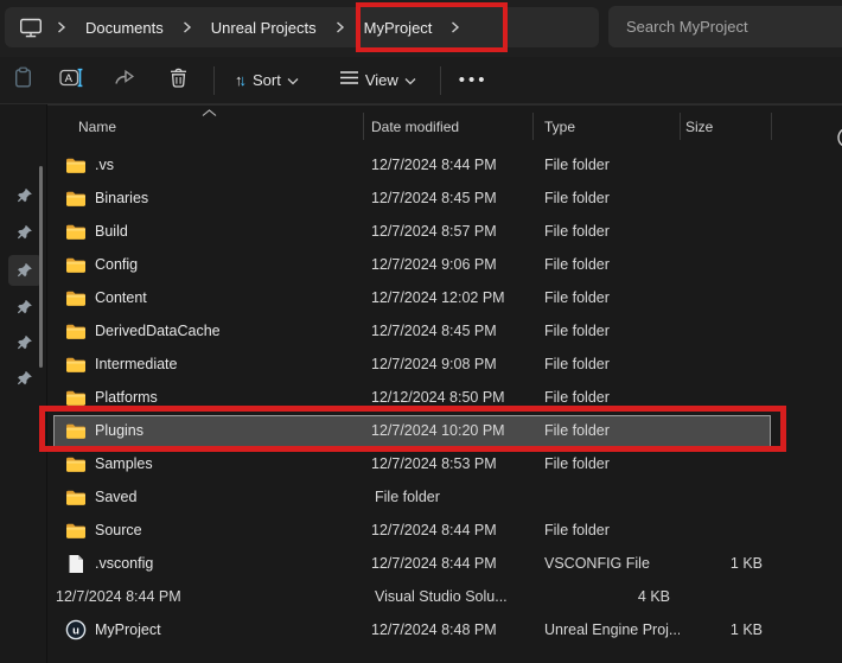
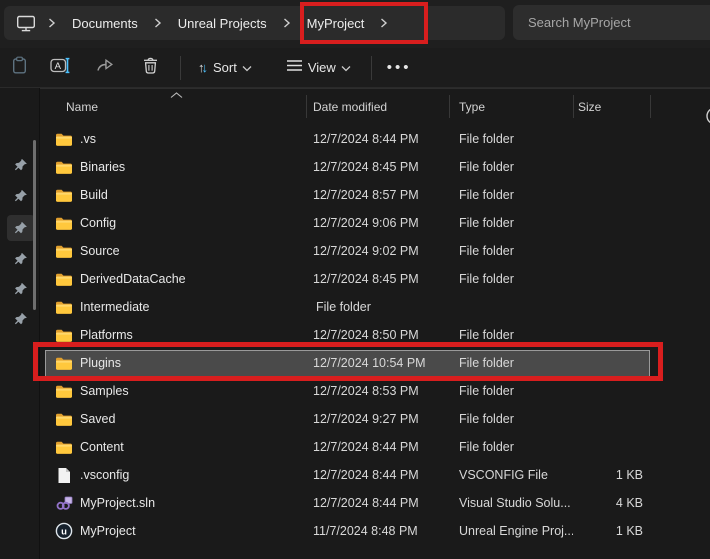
  Documents
  Unreal Projects
  MyProject
  Search MyProject
  A
  ↑↓
  Sort
  View
  •••
  Name
  Date modified
  Type
  Size
  .vs
  12/7/2024 8:44 PM
  File folder
  Binaries
  12/7/2024 8:45 PM
  File folder
  Build
  12/7/2024 8:57 PM
  File folder
  Config
  12/7/2024 9:06 PM
  File folder
- Content
+ Source
- 12/7/2024 12:02 PM
+ 12/7/2024 9:02 PM
  File folder
  DerivedDataCache
  12/7/2024 8:45 PM
  File folder
  Intermediate
- 12/7/2024 9:08 PM
  File folder
  Platforms
- 12/12/2024 8:50 PM
+ 12/7/2024 8:50 PM
  File folder
  Plugins
- 12/7/2024 10:20 PM
+ 12/7/2024 10:54 PM
  File folder
  Samples
  12/7/2024 8:53 PM
  File folder
  Saved
+ 12/7/2024 9:27 PM
  File folder
- Source
+ Content
  12/7/2024 8:44 PM
  File folder
  .vsconfig
  12/7/2024 8:44 PM
  VSCONFIG File
  1 KB
+ MyProject.sln
  12/7/2024 8:44 PM
  Visual Studio Solu...
  4 KB
  u
  MyProject
- 12/7/2024 8:48 PM
+ 11/7/2024 8:48 PM
  Unreal Engine Proj...
  1 KB
